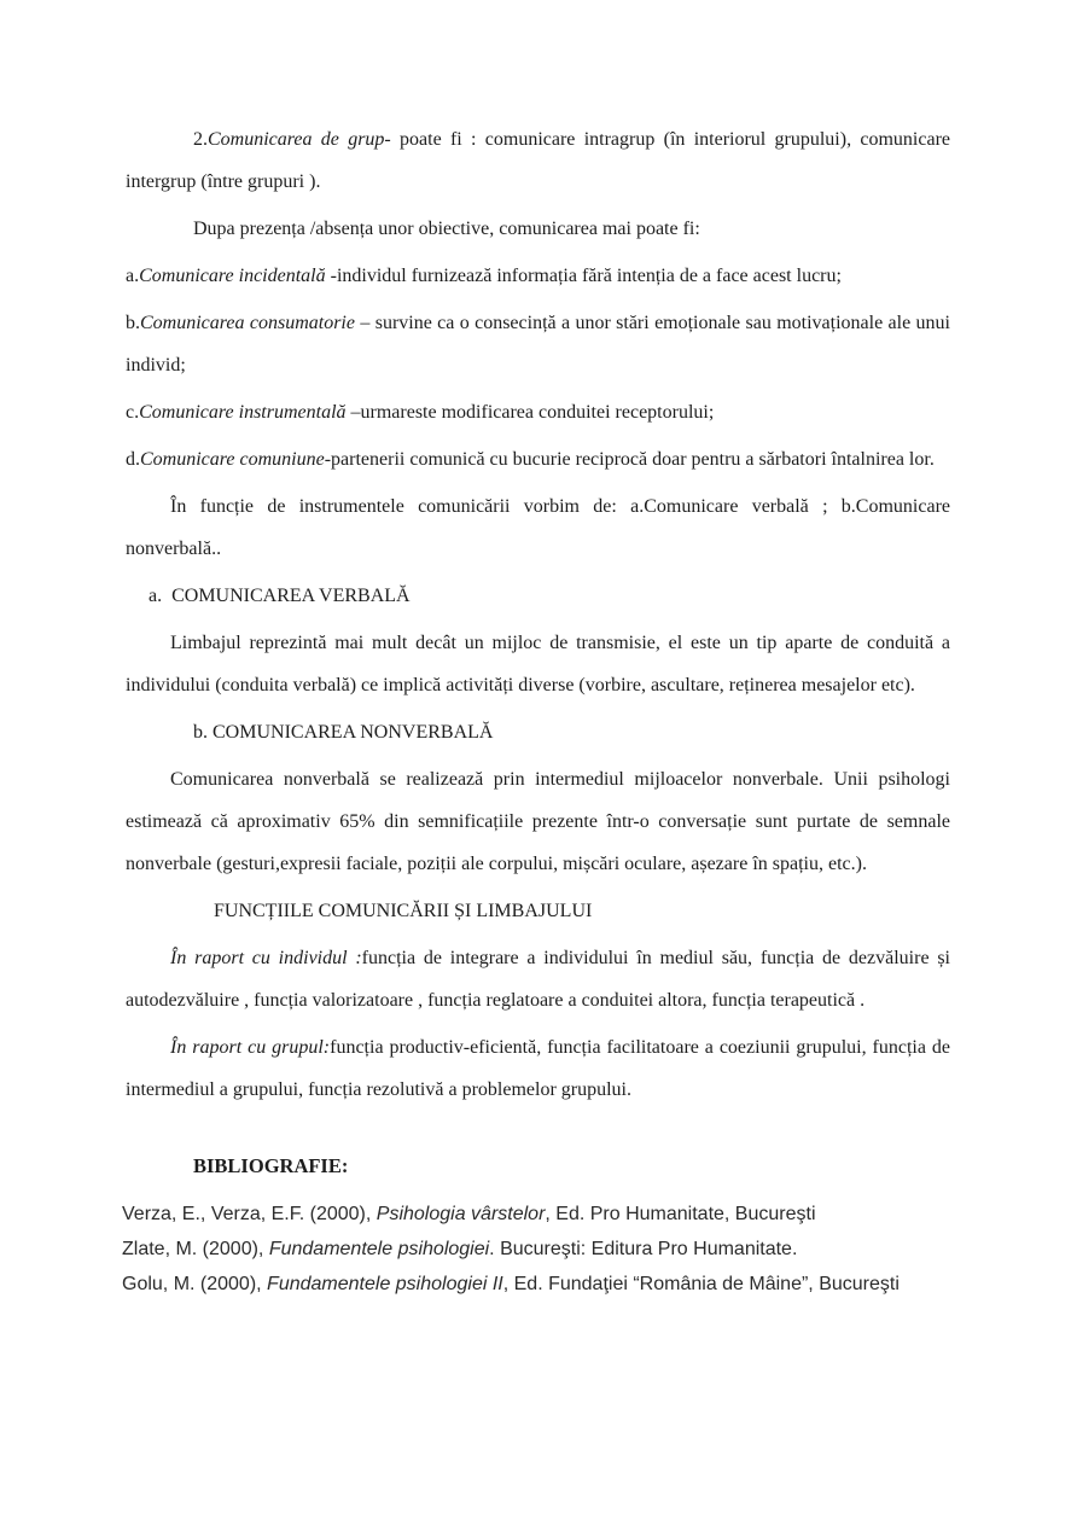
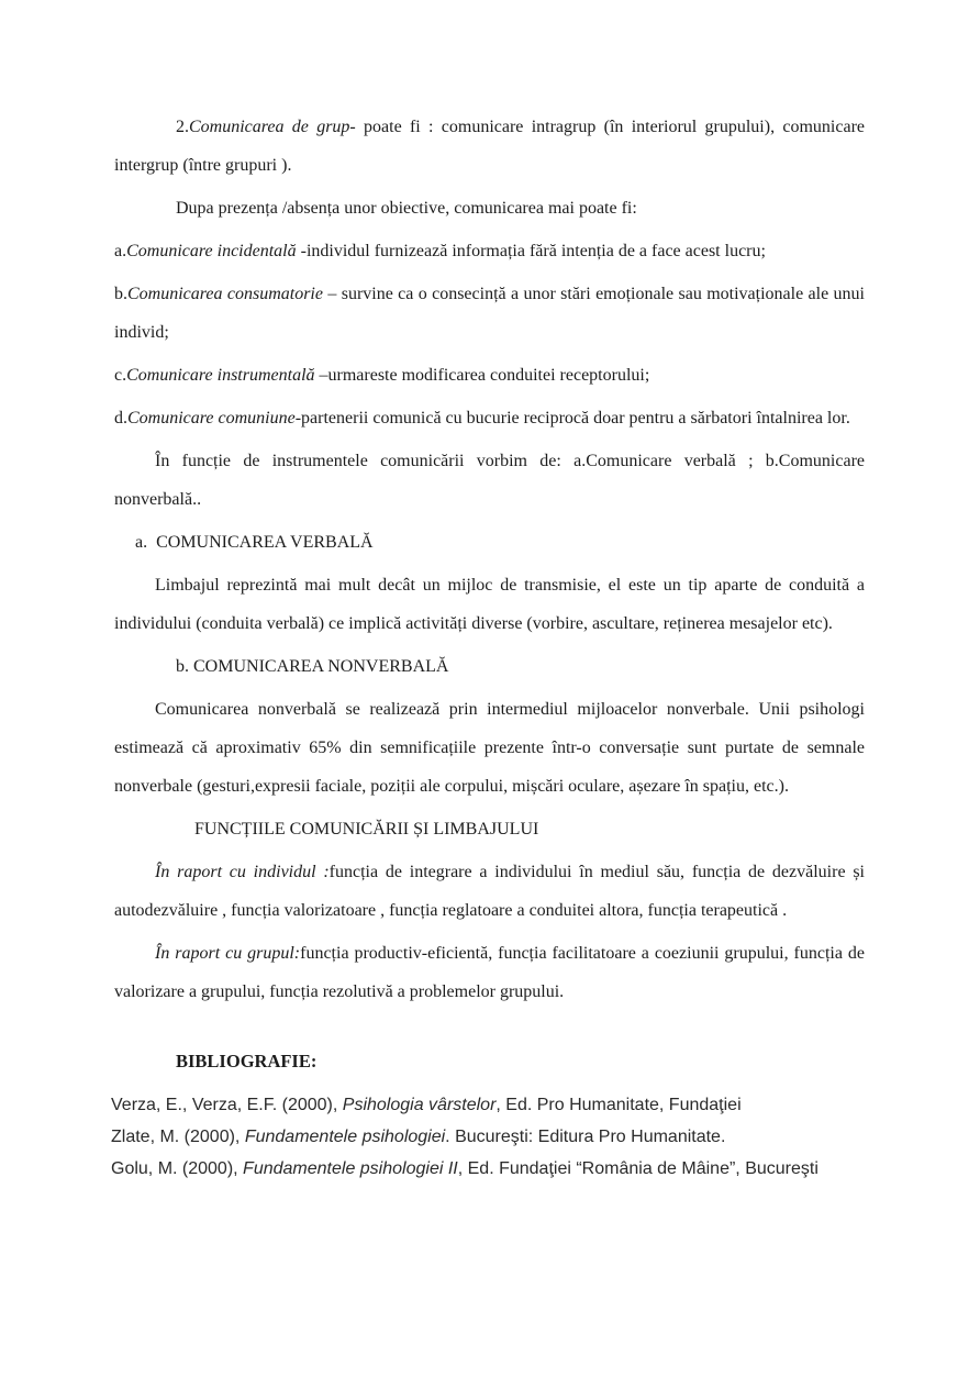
  2.Comunicarea de grup- poate fi : comunicare intragrup (în interiorul grupului), comunicare intergrup (între grupuri ).
  Dupa prezența /absența unor obiective, comunicarea mai poate fi:
  a.Comunicare incidentală -individul furnizează informația fără intenția de a face acest lucru;
  b.Comunicarea consumatorie – survine ca o consecință a unor stări emoționale sau motivaționale ale unui individ;
  c.Comunicare instrumentală –urmareste modificarea conduitei receptorului;
  d.Comunicare comuniune-partenerii comunică cu bucurie reciprocă doar pentru a sărbatori întalnirea lor.
  În funcție de instrumentele comunicării vorbim de: a.Comunicare verbală ; b.Comunicare nonverbală..
  a. COMUNICAREA VERBALĂ
  Limbajul reprezintă mai mult decât un mijloc de transmisie, el este un tip aparte de conduită a individului (conduita verbală) ce implică activități diverse (vorbire, ascultare, reținerea mesajelor etc).
  b. COMUNICAREA NONVERBALĂ
  Comunicarea nonverbală se realizează prin intermediul mijloacelor nonverbale. Unii psihologi estimează că aproximativ 65% din semnificațiile prezente într-o conversație sunt purtate de semnale nonverbale (gesturi,expresii faciale, poziții ale corpului, mișcări oculare, așezare în spațiu, etc.).
  FUNCȚIILE COMUNICĂRII ȘI LIMBAJULUI
  În raport cu individul :funcția de integrare a individului în mediul său, funcția de dezvăluire și autodezvăluire , funcția valorizatoare , funcția reglatoare a conduitei altora, funcția terapeutică .
- În raport cu grupul:funcția productiv-eficientă, funcția facilitatoare a coeziunii grupului, funcția de intermediul a grupului, funcția rezolutivă a problemelor grupului.
+ În raport cu grupul:funcția productiv-eficientă, funcția facilitatoare a coeziunii grupului, funcția de valorizare a grupului, funcția rezolutivă a problemelor grupului.
  BIBLIOGRAFIE:
- Verza, E., Verza, E.F. (2000), Psihologia vârstelor, Ed. Pro Humanitate, Bucureşti
+ Verza, E., Verza, E.F. (2000), Psihologia vârstelor, Ed. Pro Humanitate, Fundaţiei
  Zlate, M. (2000), Fundamentele psihologiei. Bucureşti: Editura Pro Humanitate.
  Golu, M. (2000), Fundamentele psihologiei II, Ed. Fundaţiei “România de Mâine”, Bucureşti
